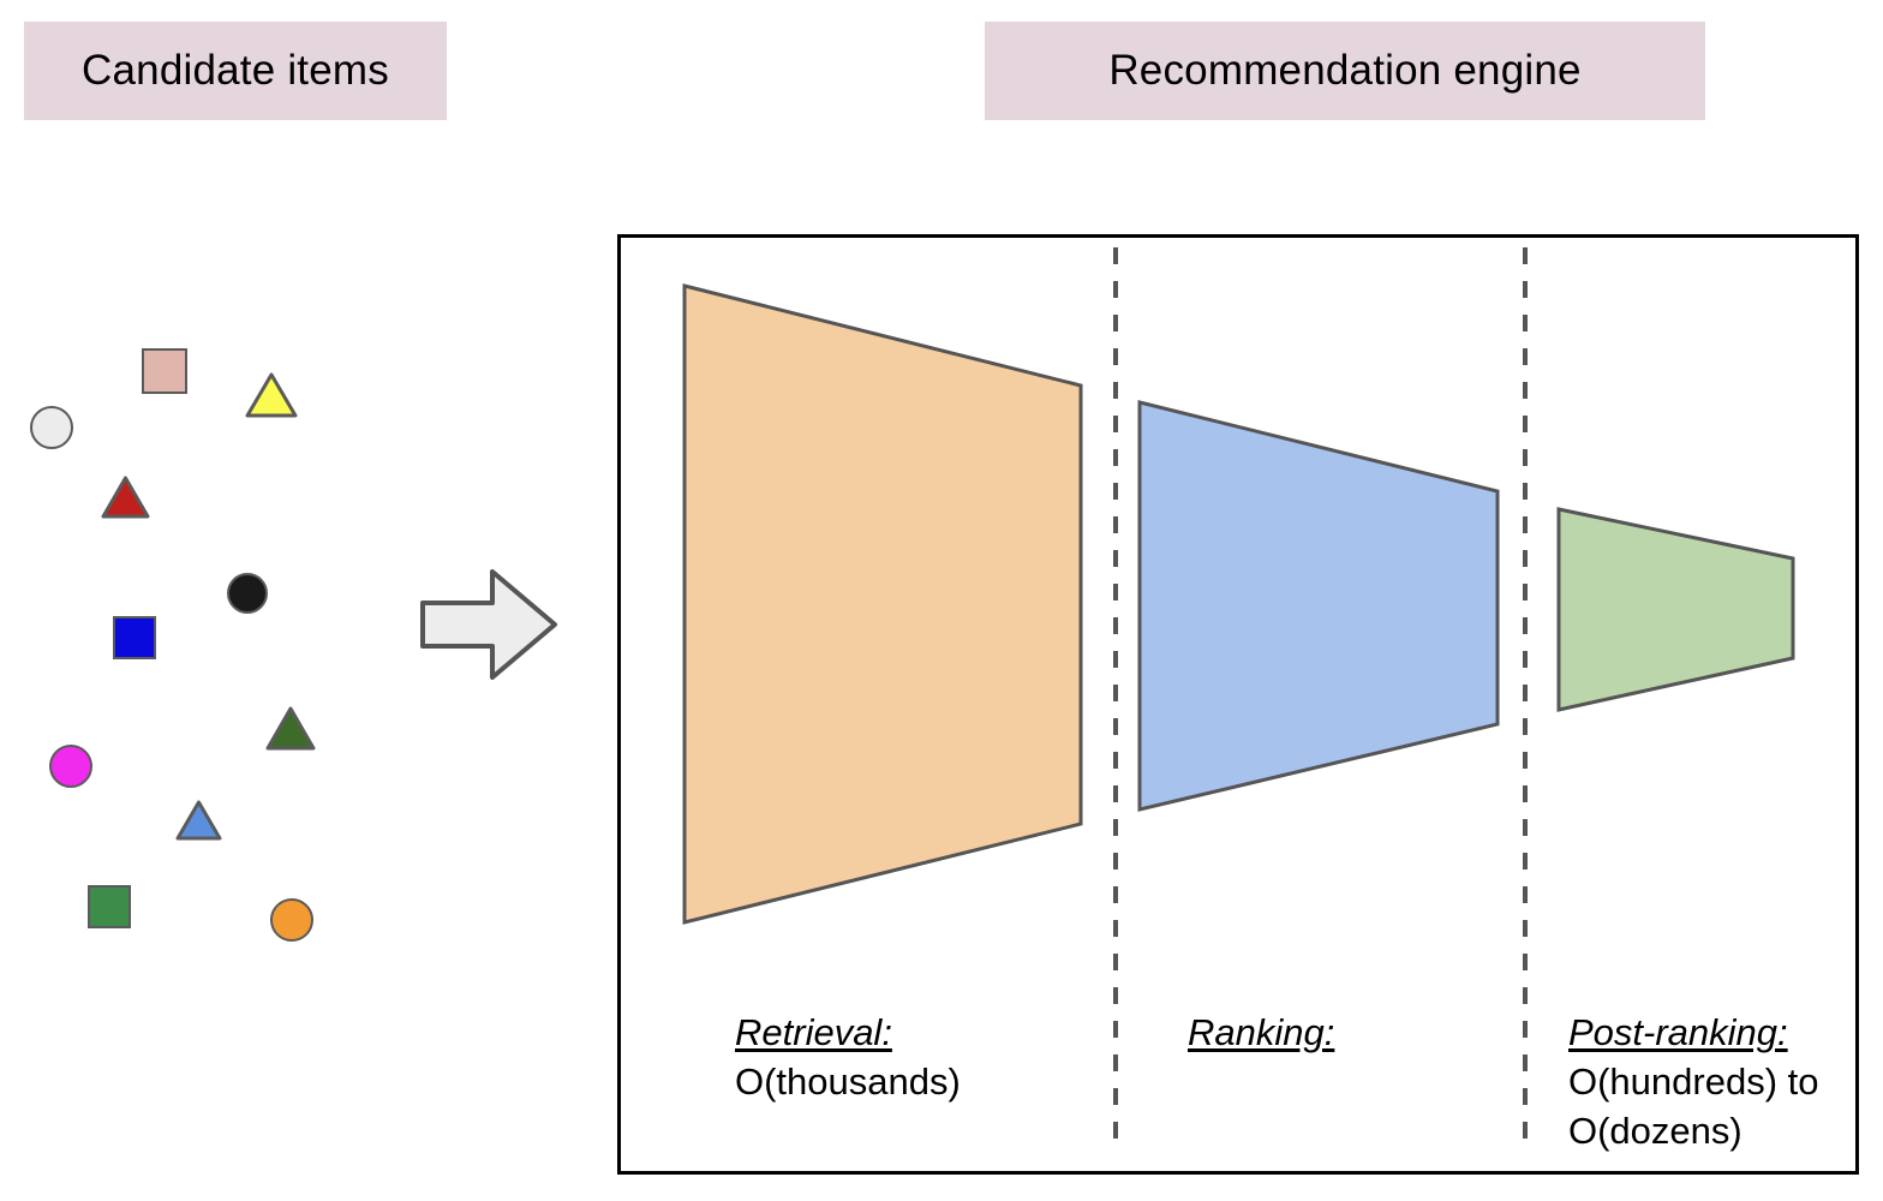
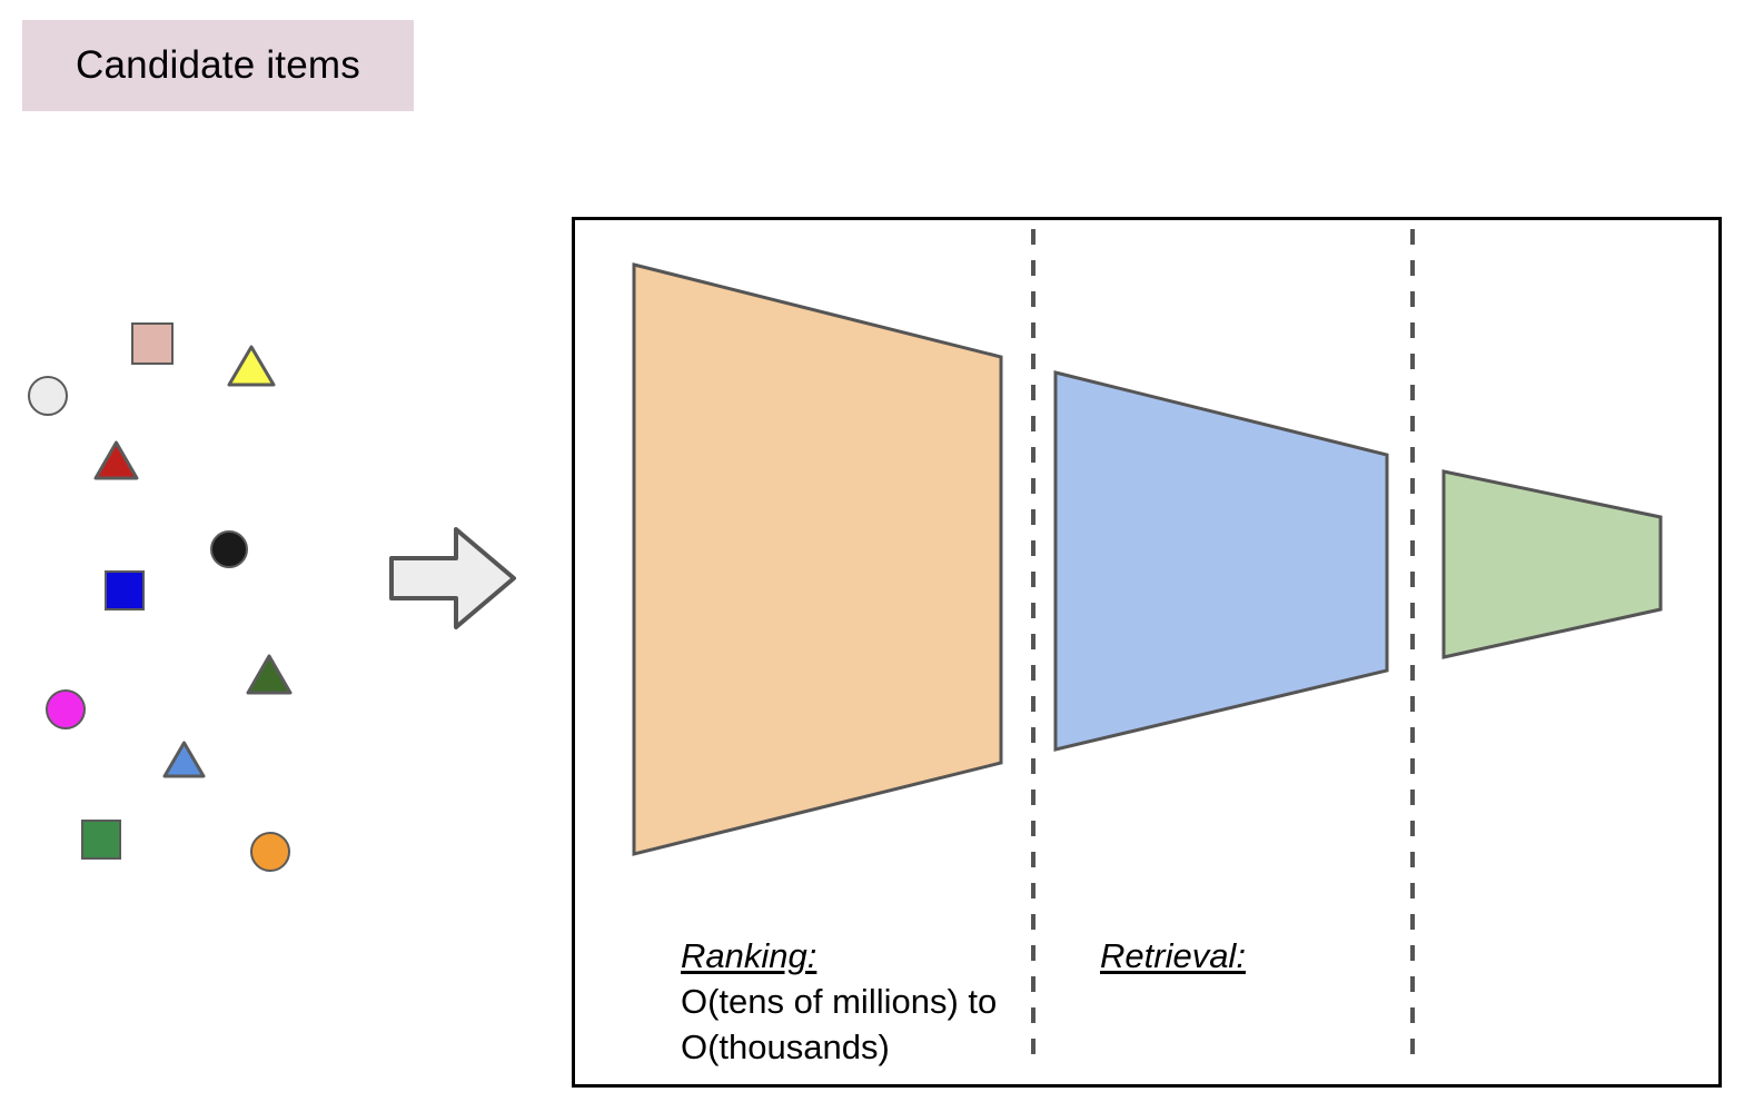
  Candidate items
- Recommendation engine
- Retrieval:
+ Ranking:
+ O(tens of millions) to
  O(thousands)
- Ranking:
+ Retrieval:
- Post-ranking:
- O(hundreds) to
- O(dozens)
